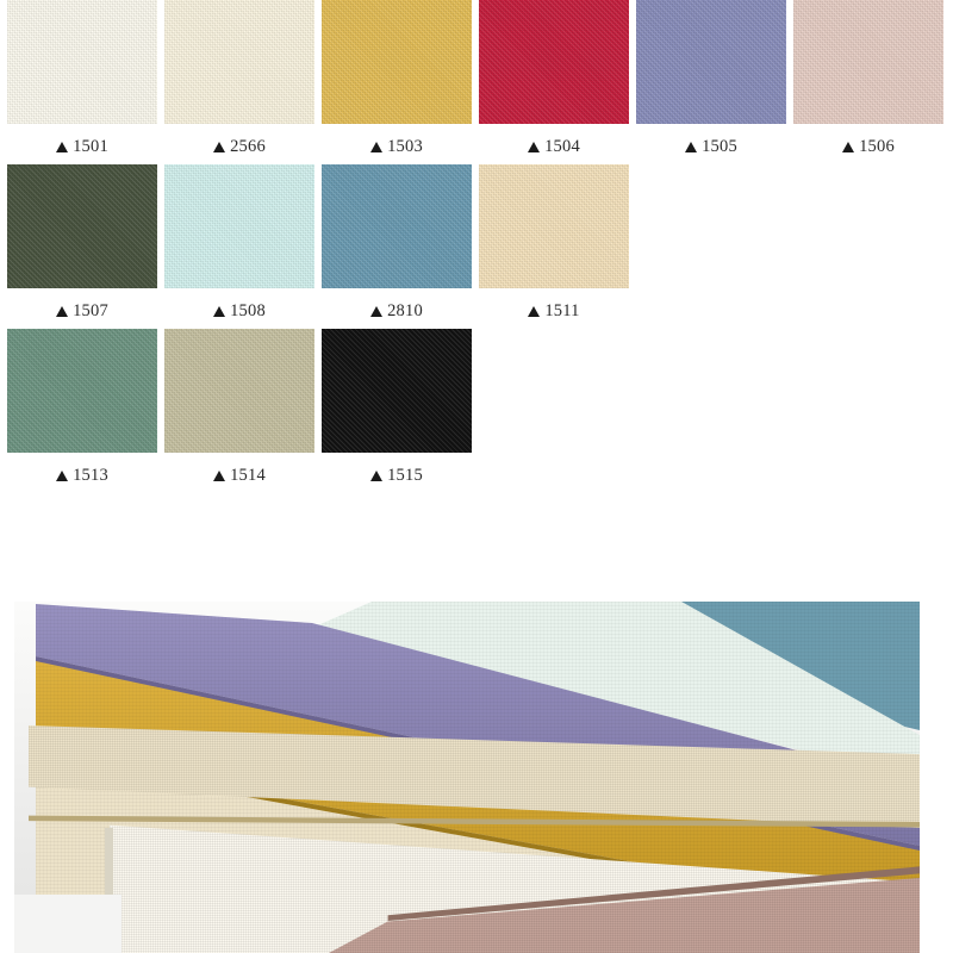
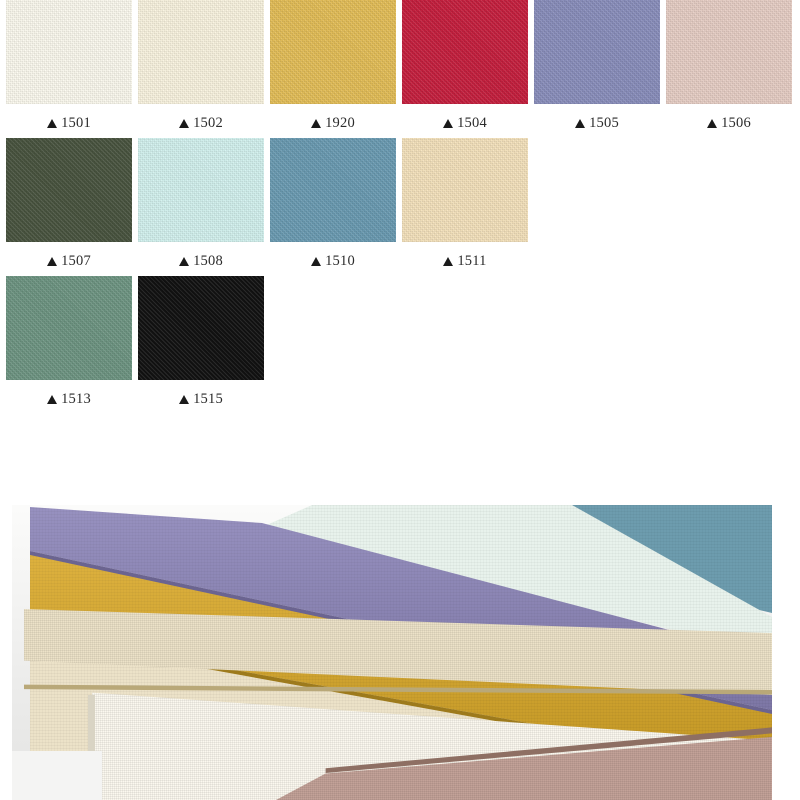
  1501
- 2566
+ 1502
- 1503
+ 1920
  1504
  1505
  1506
  1507
  1508
- 2810
+ 1510
  1511
  1513
- 1514
  1515
